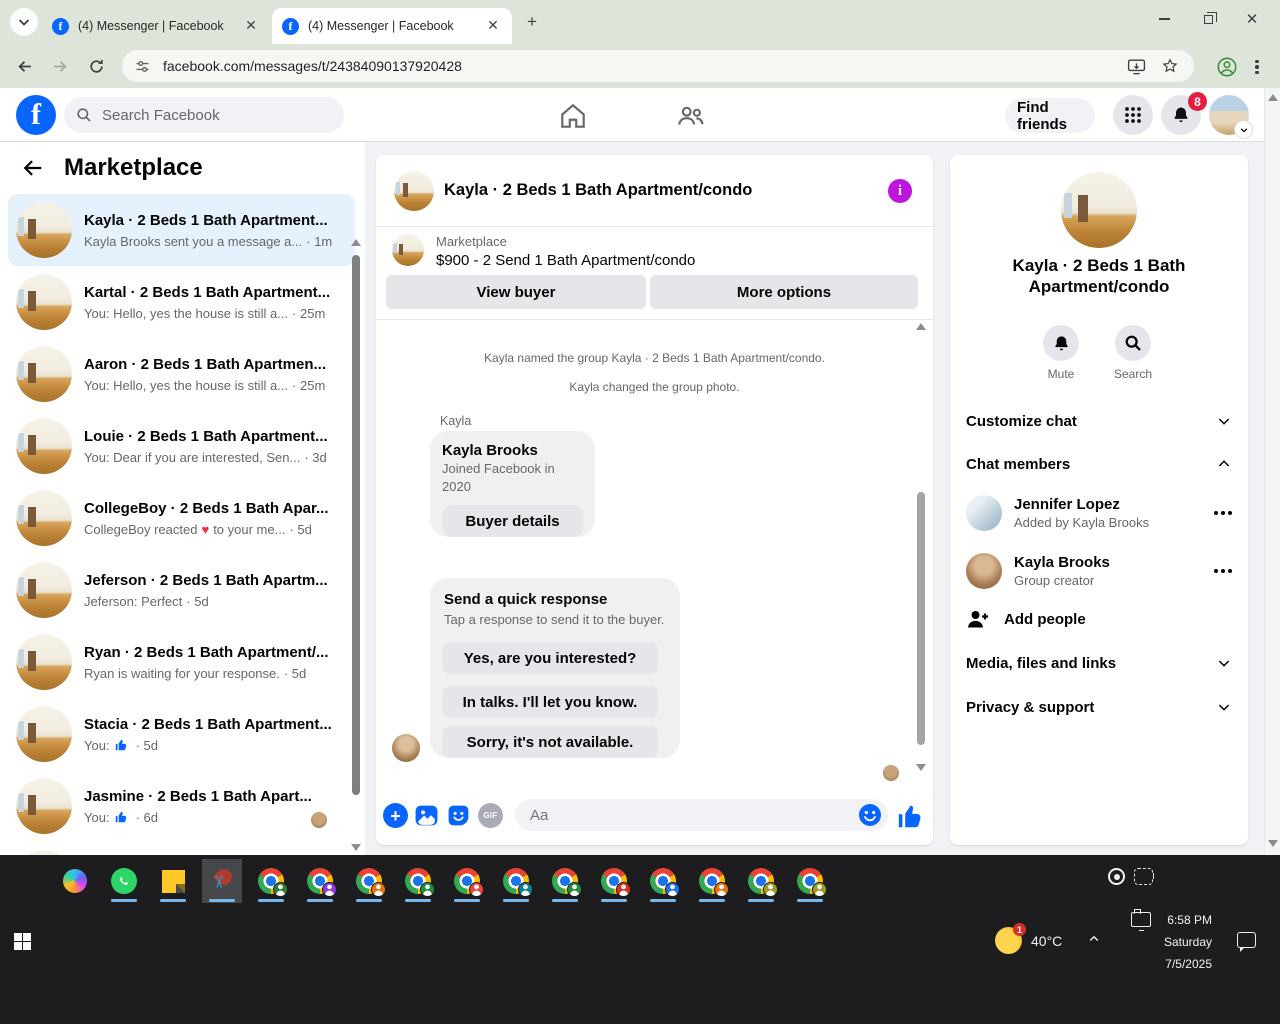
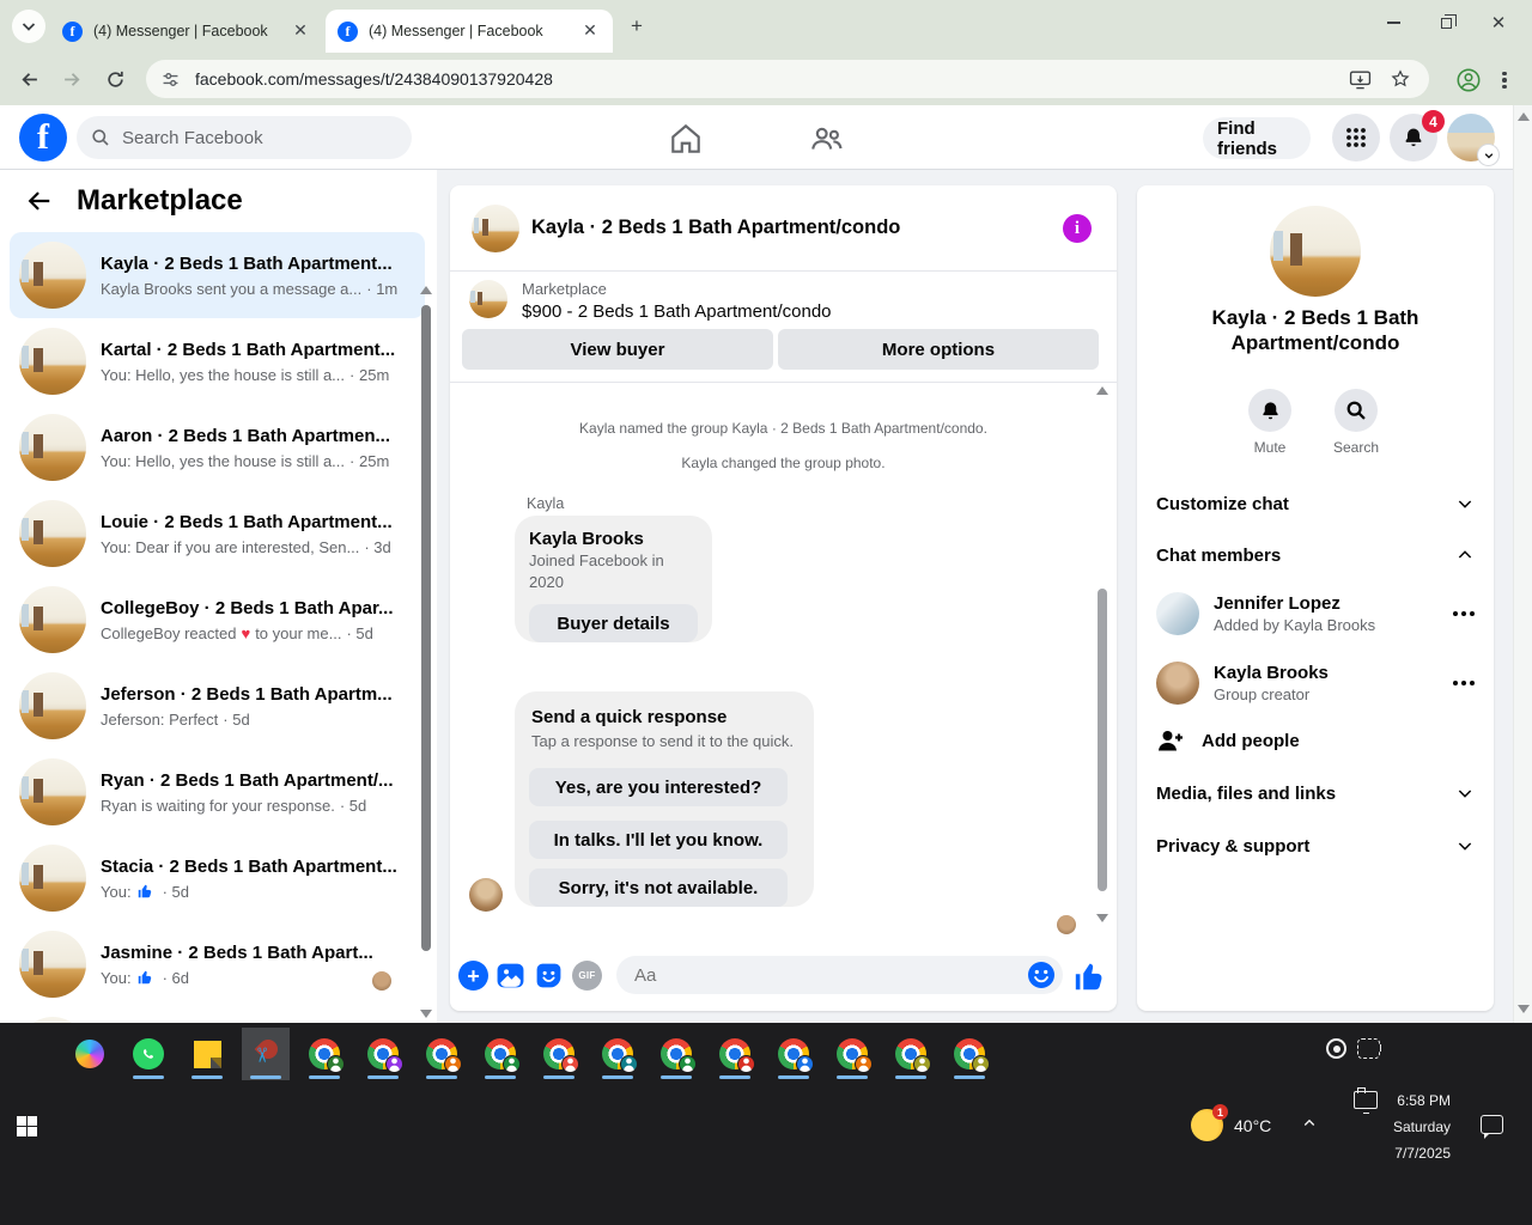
  f
  (4) Messenger | Facebook
  ✕
  f
  (4) Messenger | Facebook
  ✕
  +
  ✕
  facebook.com/messages/t/24384090137920428
  f
  Search Facebook
  Find friends
- 8
+ 4
  Marketplace
  Kayla · 2 Beds 1 Bath Apartment...
  Kayla Brooks sent you a message a...
  1m
  Kartal · 2 Beds 1 Bath Apartment...
  You: Hello, yes the house is still a...
  25m
  Aaron · 2 Beds 1 Bath Apartmen...
  You: Hello, yes the house is still a...
  25m
  Louie · 2 Beds 1 Bath Apartment...
  You: Dear if you are interested, Sen...
  3d
  CollegeBoy · 2 Beds 1 Bath Apar...
  CollegeBoy reacted
  to your me...
  5d
  Jeferson · 2 Beds 1 Bath Apartm...
  Jeferson: Perfect
  5d
  Ryan · 2 Beds 1 Bath Apartment/...
  Ryan is waiting for your response.
  5d
  Stacia · 2 Beds 1 Bath Apartment...
  You:
  5d
  Jasmine · 2 Beds 1 Bath Apart...
  You:
  6d
  Kayla · 2 Beds 1 Bath Apartment/condo
  i
  Marketplace
- $900 - 2 Send 1 Bath Apartment/condo
+ $900 - 2 Beds 1 Bath Apartment/condo
  View buyer
  More options
  Kayla named the group Kayla · 2 Beds 1 Bath Apartment/condo.
  Kayla changed the group photo.
  Kayla
  Kayla Brooks
  Joined Facebook in 2020
  Buyer details
  Send a quick response
- Tap a response to send it to the buyer.
+ Tap a response to send it to the quick.
  Yes, are you interested?
  In talks. I'll let you know.
  Sorry, it's not available.
  +
  GIF
  Aa
  Kayla · 2 Beds 1 Bath Apartment/condo
  Mute
  Search
  Customize chat
  Chat members
  Jennifer Lopez
  Added by Kayla Brooks
  Kayla Brooks
  Group creator
  Add people
  Media, files and links
  Privacy & support
  1
  40°C
  6:58 PM
  Saturday
- 7/5/2025
+ 7/7/2025
